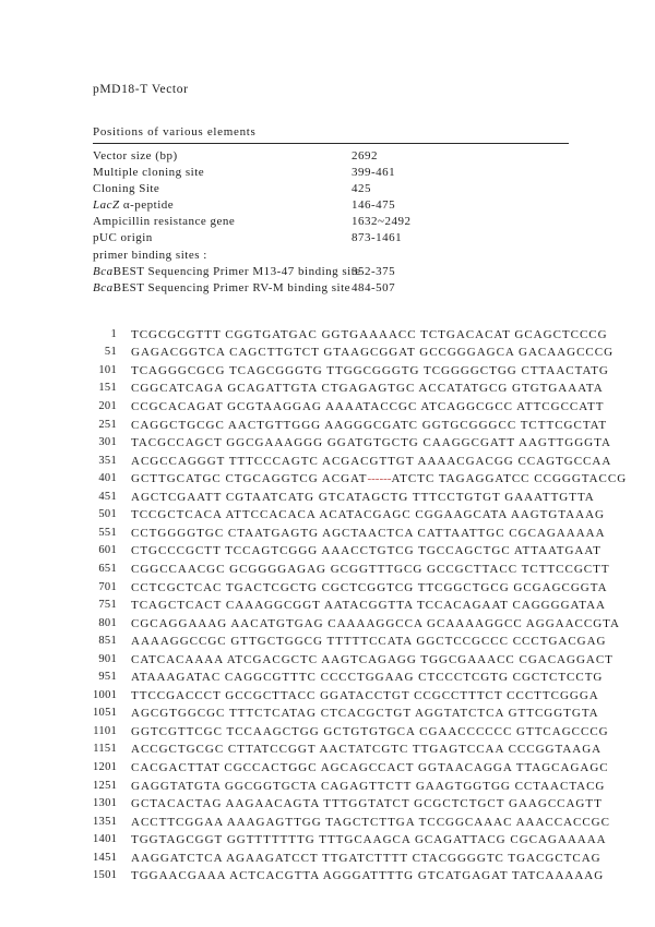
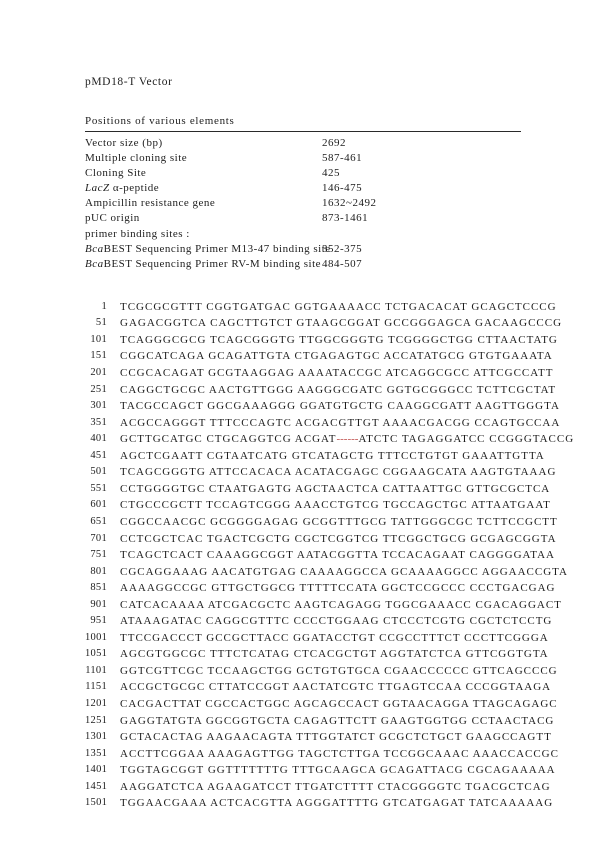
  pMD18-T Vector
  Positions of various elements
  Vector size (bp)
  2692
  Multiple cloning site
- 399-461
+ 587-461
  Cloning Site
  425
  LacZ α-peptide
  146-475
  Ampicillin resistance gene
  1632~2492
  pUC origin
  873-1461
  primer binding sites :
  BcaBEST Sequencing Primer M13-47 binding si
  352-375
  BcaBEST Sequencing Primer RV-M binding site
  484-507
  1
  TCGCGCGTTT CGGTGATGAC GGTGAAAACC TCTGACACAT GCAGCTCCCG
  51
  GAGACGGTCA CAGCTTGTCT GTAAGCGGAT GCCGGGAGCA GACAAGCCCG
  101
  TCAGGGCGCG TCAGCGGGTG TTGGCGGGTG TCGGGGCTGG CTTAACTATG
  151
  CGGCATCAGA GCAGATTGTA CTGAGAGTGC ACCATATGCG GTGTGAAATA
  201
  CCGCACAGAT GCGTAAGGAG AAAATACCGC ATCAGGCGCC ATTCGCCATT
  251
  CAGGCTGCGC AACTGTTGGG AAGGGCGATC GGTGCGGGCC TCTTCGCTAT
  301
  TACGCCAGCT GGCGAAAGGG GGATGTGCTG CAAGGCGATT AAGTTGGGTA
  351
  ACGCCAGGGT TTTCCCAGTC ACGACGTTGT AAAACGACGG CCAGTGCCAA
  401
  GCTTGCATGC CTGCAGGTCG ACGAT------ATCTC TAGAGGATCC CCGGGTACCG
  451
  AGCTCGAATT CGTAATCATG GTCATAGCTG TTTCCTGTGT GAAATTGTTA
  501
- TCCGCTCACA ATTCCACACA ACATACGAGC CGGAAGCATA AAGTGTAAAG
+ TCAGCGGGTG ATTCCACACA ACATACGAGC CGGAAGCATA AAGTGTAAAG
  551
- CCTGGGGTGC CTAATGAGTG AGCTAACTCA CATTAATTGC CGCAGAAAAA
+ CCTGGGGTGC CTAATGAGTG AGCTAACTCA CATTAATTGC GTTGCGCTCA
  601
  CTGCCCGCTT TCCAGTCGGG AAACCTGTCG TGCCAGCTGC ATTAATGAAT
  651
- CGGCCAACGC GCGGGGAGAG GCGGTTTGCG GCCGCTTACC TCTTCCGCTT
+ CGGCCAACGC GCGGGGAGAG GCGGTTTGCG TATTGGGCGC TCTTCCGCTT
  701
  CCTCGCTCAC TGACTCGCTG CGCTCGGTCG TTCGGCTGCG GCGAGCGGTA
  751
  TCAGCTCACT CAAAGGCGGT AATACGGTTA TCCACAGAAT CAGGGGATAA
  801
  CGCAGGAAAG AACATGTGAG CAAAAGGCCA GCAAAAGGCC AGGAACCGTA
  851
  AAAAGGCCGC GTTGCTGGCG TTTTTCCATA GGCTCCGCCC CCCTGACGAG
  901
  CATCACAAAA ATCGACGCTC AAGTCAGAGG TGGCGAAACC CGACAGGACT
  951
  ATAAAGATAC CAGGCGTTTC CCCCTGGAAG CTCCCTCGTG CGCTCTCCTG
  1001
  TTCCGACCCT GCCGCTTACC GGATACCTGT CCGCCTTTCT CCCTTCGGGA
  1051
  AGCGTGGCGC TTTCTCATAG CTCACGCTGT AGGTATCTCA GTTCGGTGTA
  1101
  GGTCGTTCGC TCCAAGCTGG GCTGTGTGCA CGAACCCCCC GTTCAGCCCG
  1151
  ACCGCTGCGC CTTATCCGGT AACTATCGTC TTGAGTCCAA CCCGGTAAGA
  1201
  CACGACTTAT CGCCACTGGC AGCAGCCACT GGTAACAGGA TTAGCAGAGC
  1251
  GAGGTATGTA GGCGGTGCTA CAGAGTTCTT GAAGTGGTGG CCTAACTACG
  1301
  GCTACACTAG AAGAACAGTA TTTGGTATCT GCGCTCTGCT GAAGCCAGTT
  1351
  ACCTTCGGAA AAAGAGTTGG TAGCTCTTGA TCCGGCAAAC AAACCACCGC
  1401
  TGGTAGCGGT GGTTTTTTTG TTTGCAAGCA GCAGATTACG CGCAGAAAAA
  1451
  AAGGATCTCA AGAAGATCCT TTGATCTTTT CTACGGGGTC TGACGCTCAG
  1501
  TGGAACGAAA ACTCACGTTA AGGGATTTTG GTCATGAGAT TATCAAAAAG
